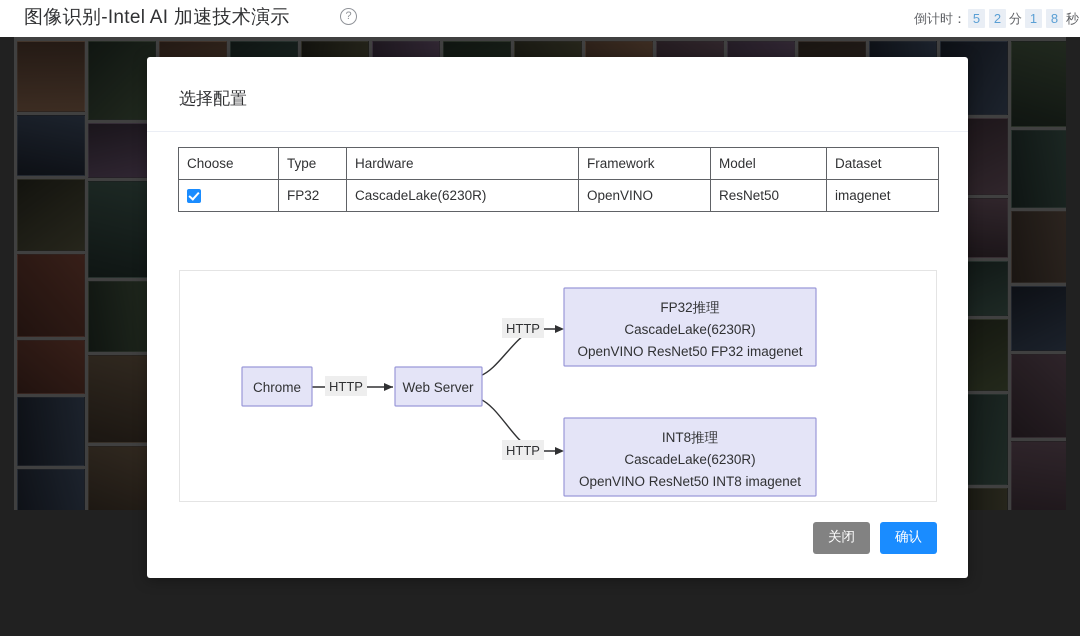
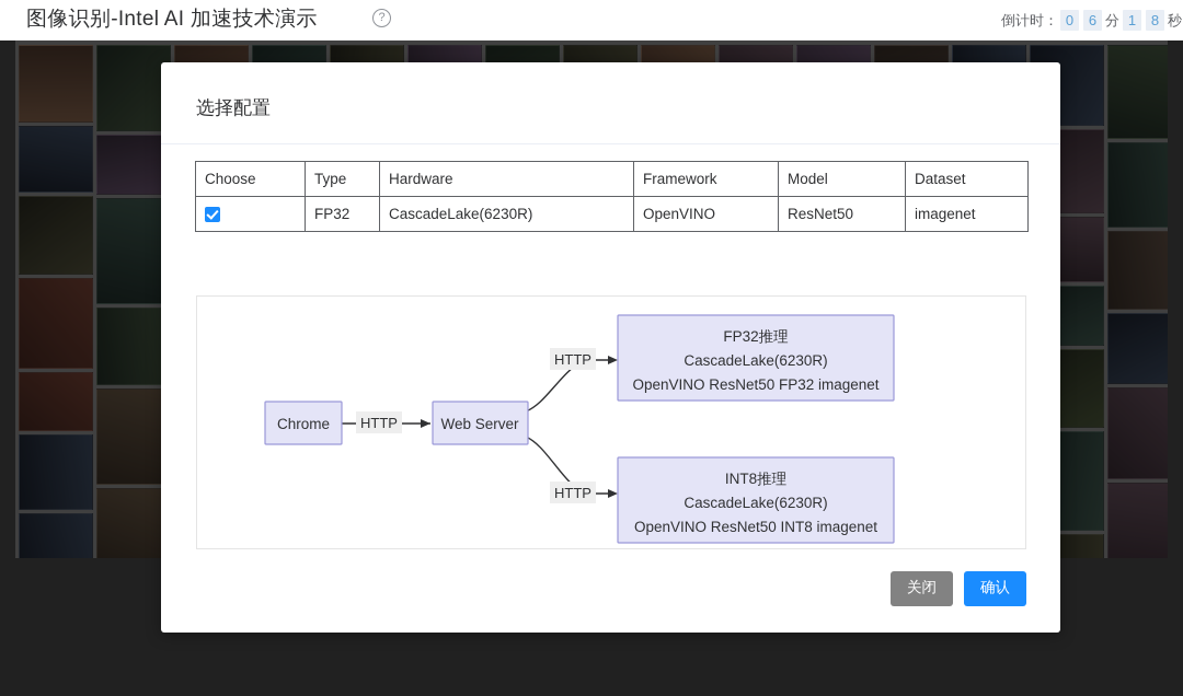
  图像识别-Intel AI 加速技术演示
  ?
  倒计时：
- 5
+ 0
- 2
+ 6
  分
  1
  8
  秒
  选择配置
  Choose	Type	Hardware	Framework	Model	Dataset
  	FP32	CascadeLake(6230R)	OpenVINO	ResNet50	imagenet
  Chrome
  Web Server
  HTTP
  HTTP
  HTTP
  FP32推理
  CascadeLake(6230R)
  OpenVINO ResNet50 FP32 imagenet
  INT8推理
  CascadeLake(6230R)
  OpenVINO ResNet50 INT8 imagenet
  关闭
  确认
